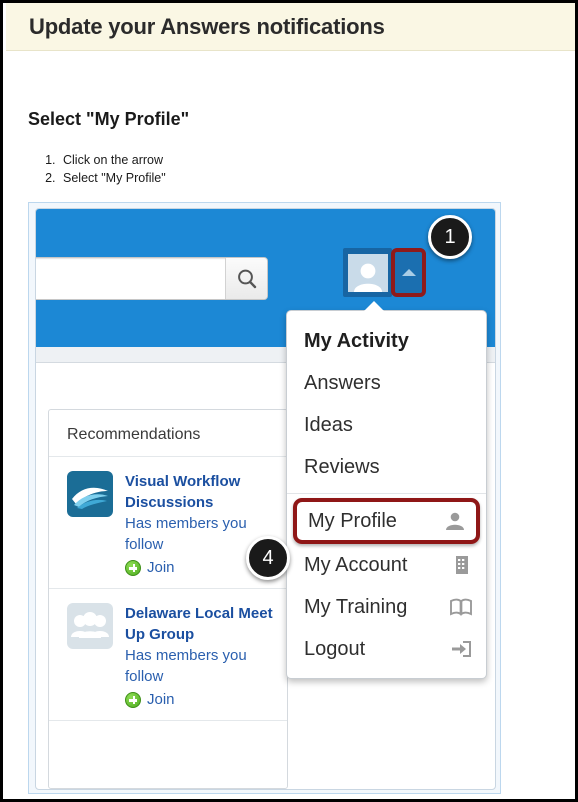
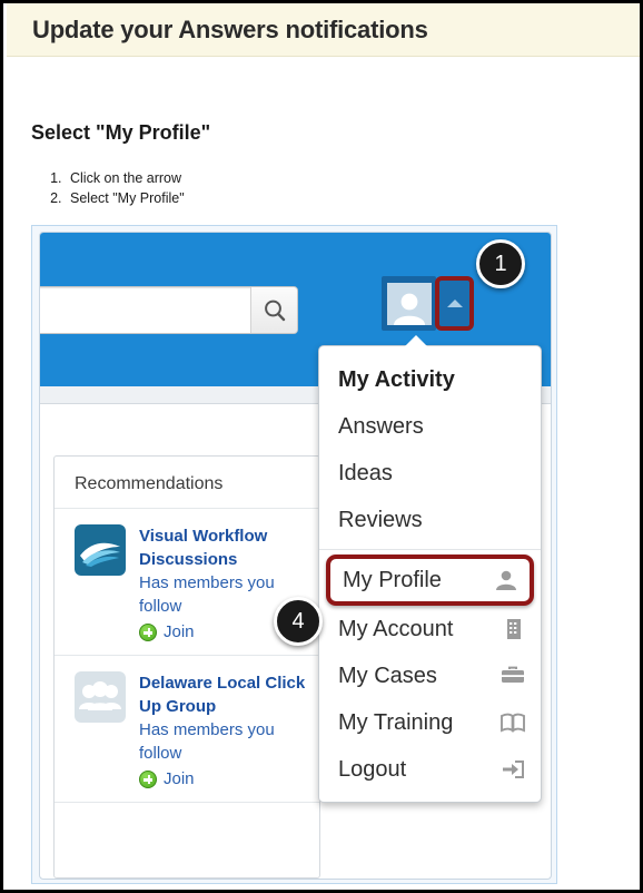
  Update your Answers notifications
  Select "My Profile"
  Click on the arrow
  Select "My Profile"
  Recommendations
  Visual Workflow Discussions
  Has members you follow
  Join
- Delaware Local Meet Up Group
+ Delaware Local Click Up Group
  Has members you follow
  Join
  My Activity
  Answers
  Ideas
  Reviews
  My Profile
  My Account
+ My Cases
  My Training
  Logout
  1
  4
